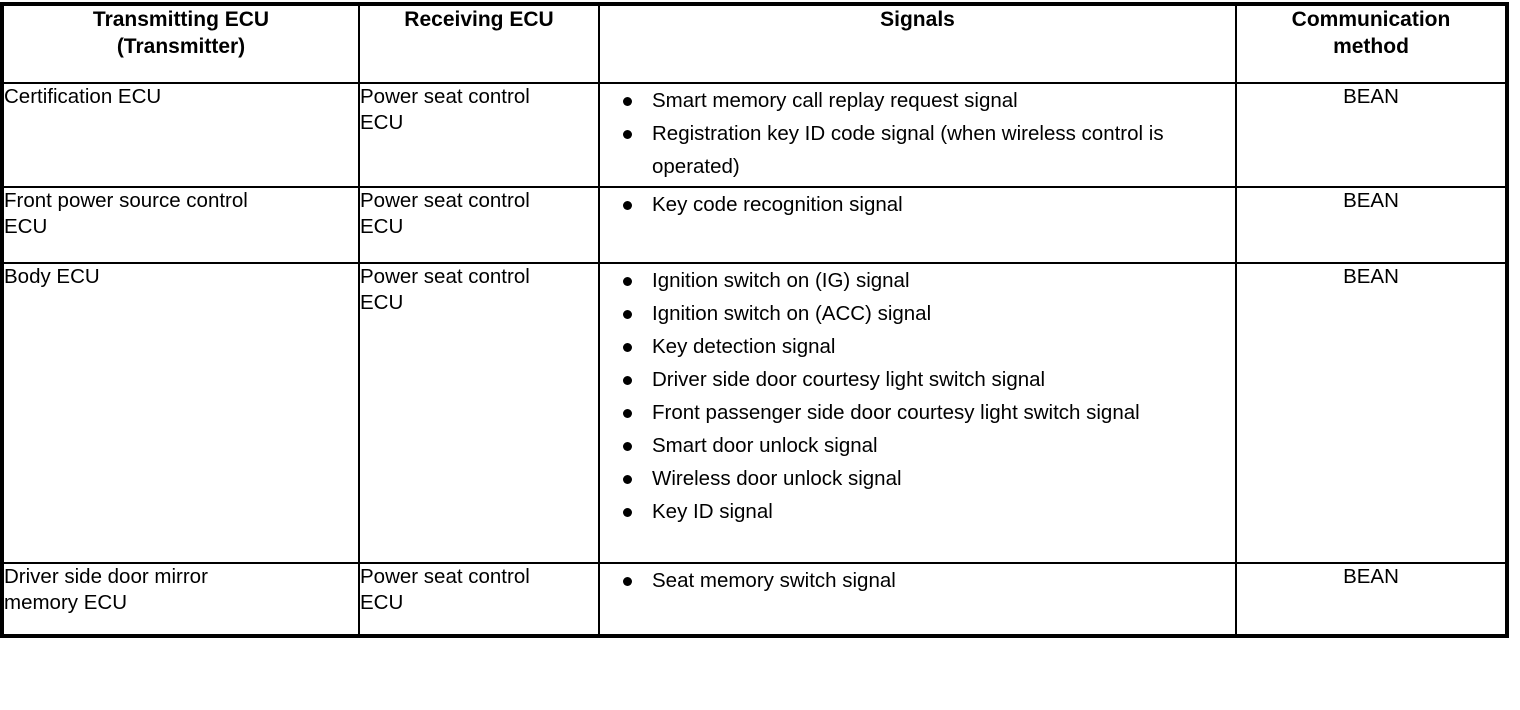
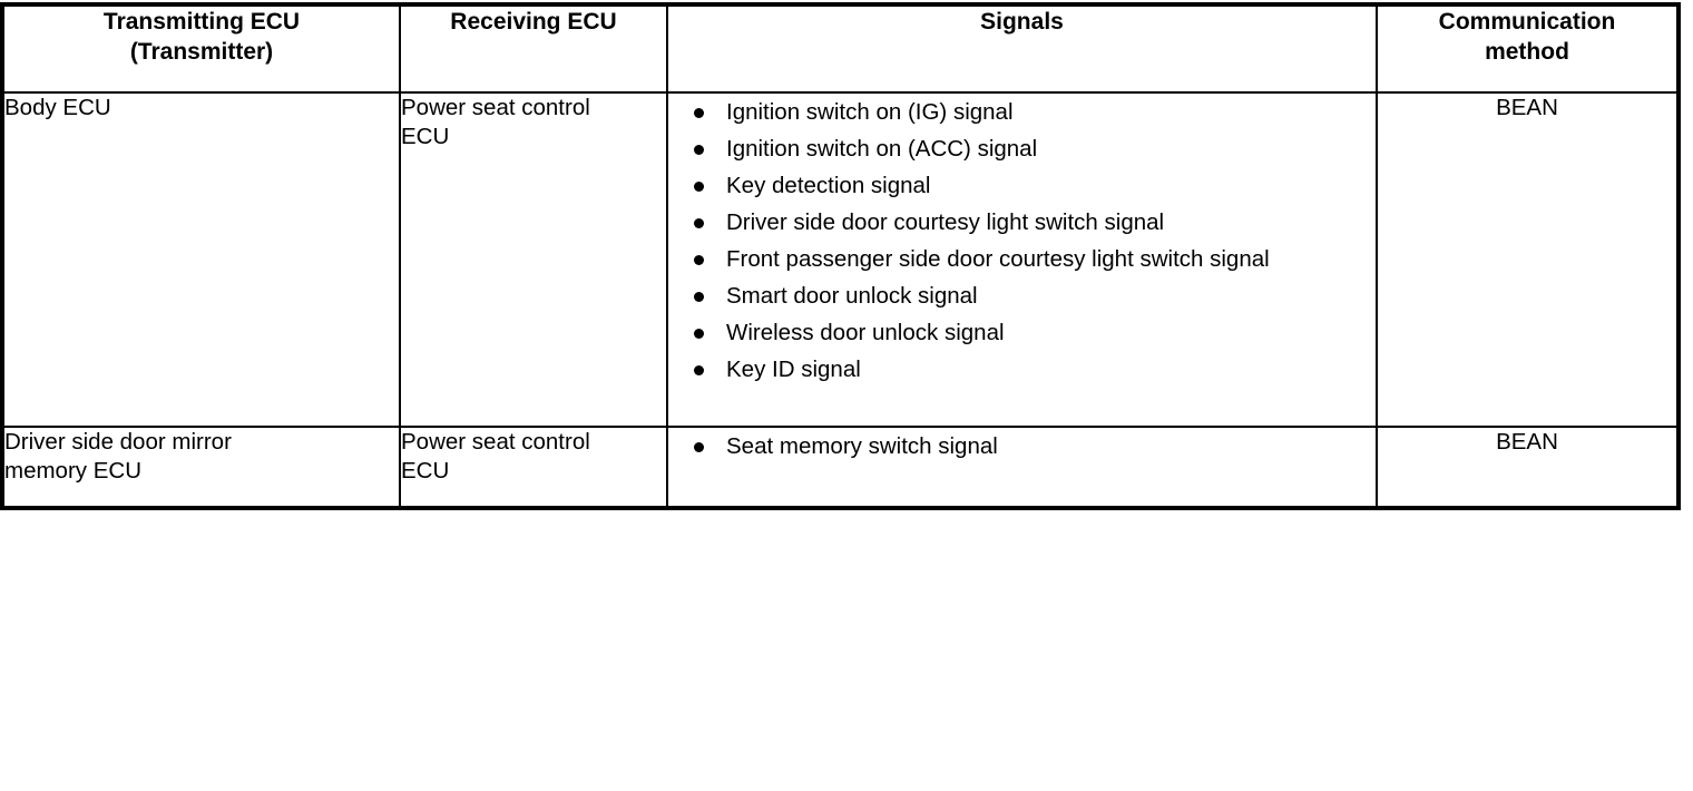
  Transmitting ECU (Transmitter)	Receiving ECU	Signals	Communication method
- Certification ECU	Power seat control ECU	Smart memory call replay request signal Registration key ID code signal (when wireless control is operated)	BEAN
- Front power source control ECU	Power seat control ECU	Key code recognition signal	BEAN
  Body ECU	Power seat control ECU	Ignition switch on (IG) signal Ignition switch on (ACC) signal Key detection signal Driver side door courtesy light switch signal Front passenger side door courtesy light switch signal Smart door unlock signal Wireless door unlock signal Key ID signal	BEAN
  Driver side door mirror memory ECU	Power seat control ECU	Seat memory switch signal	BEAN
